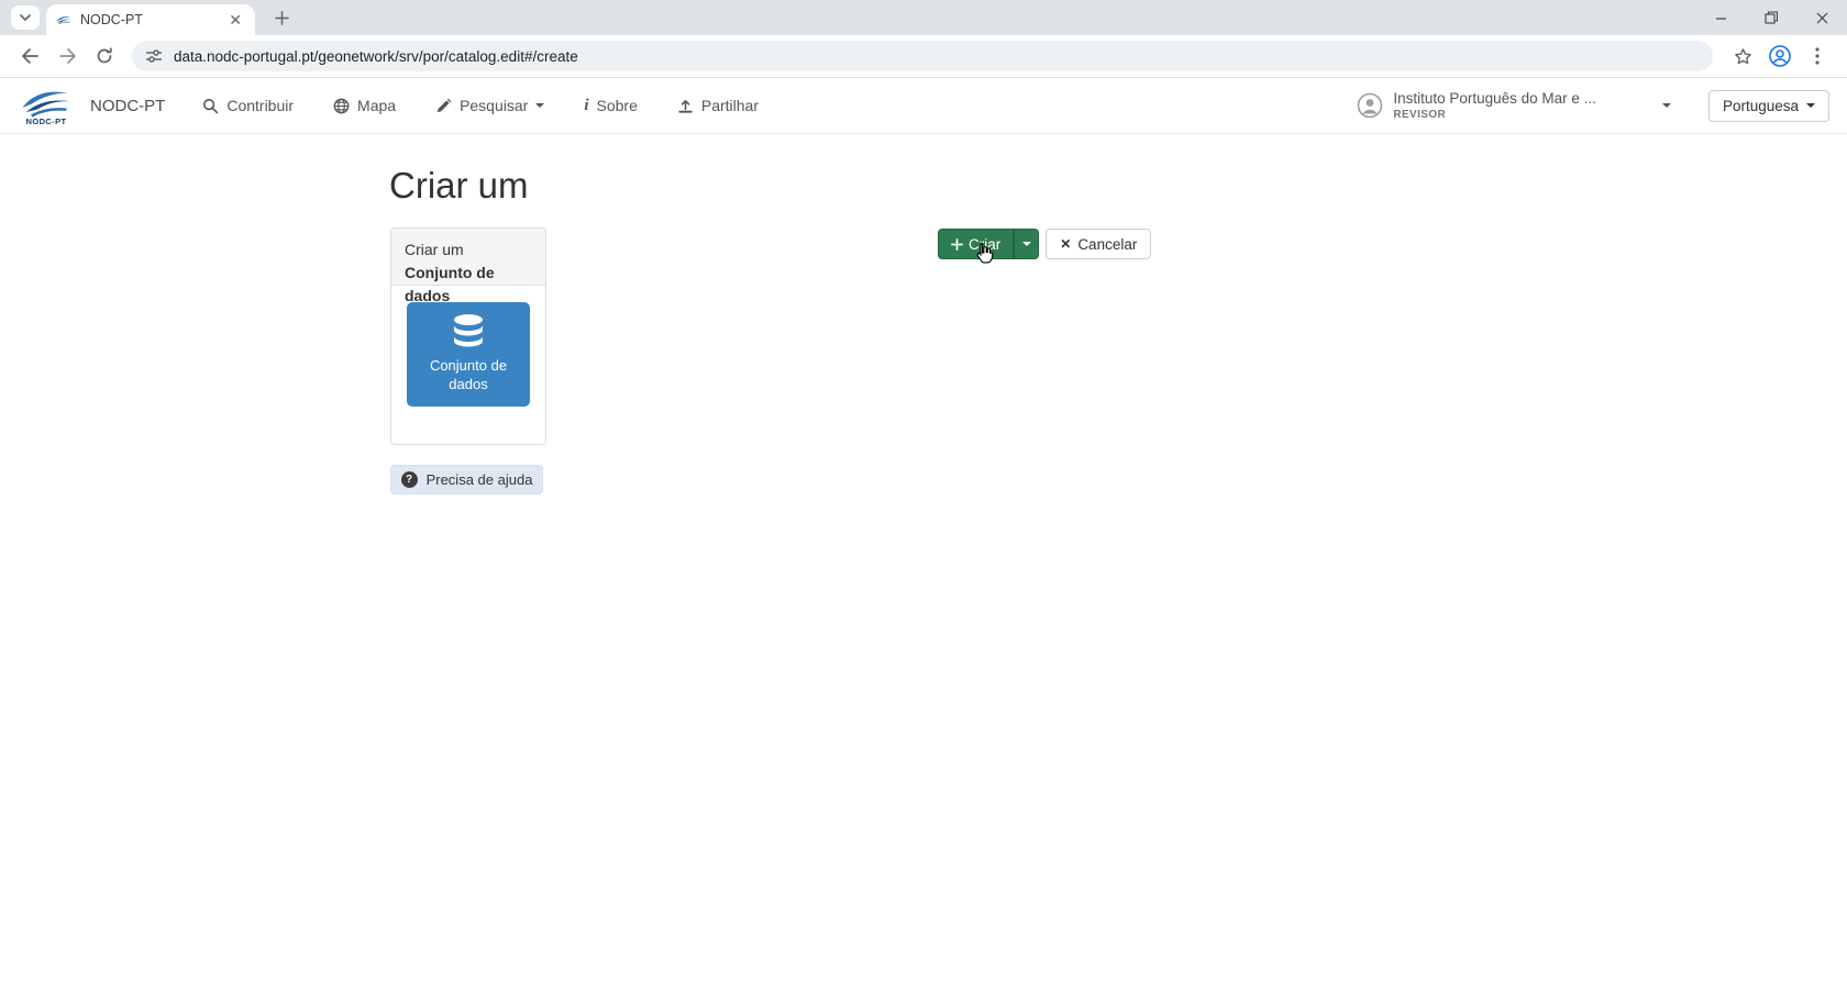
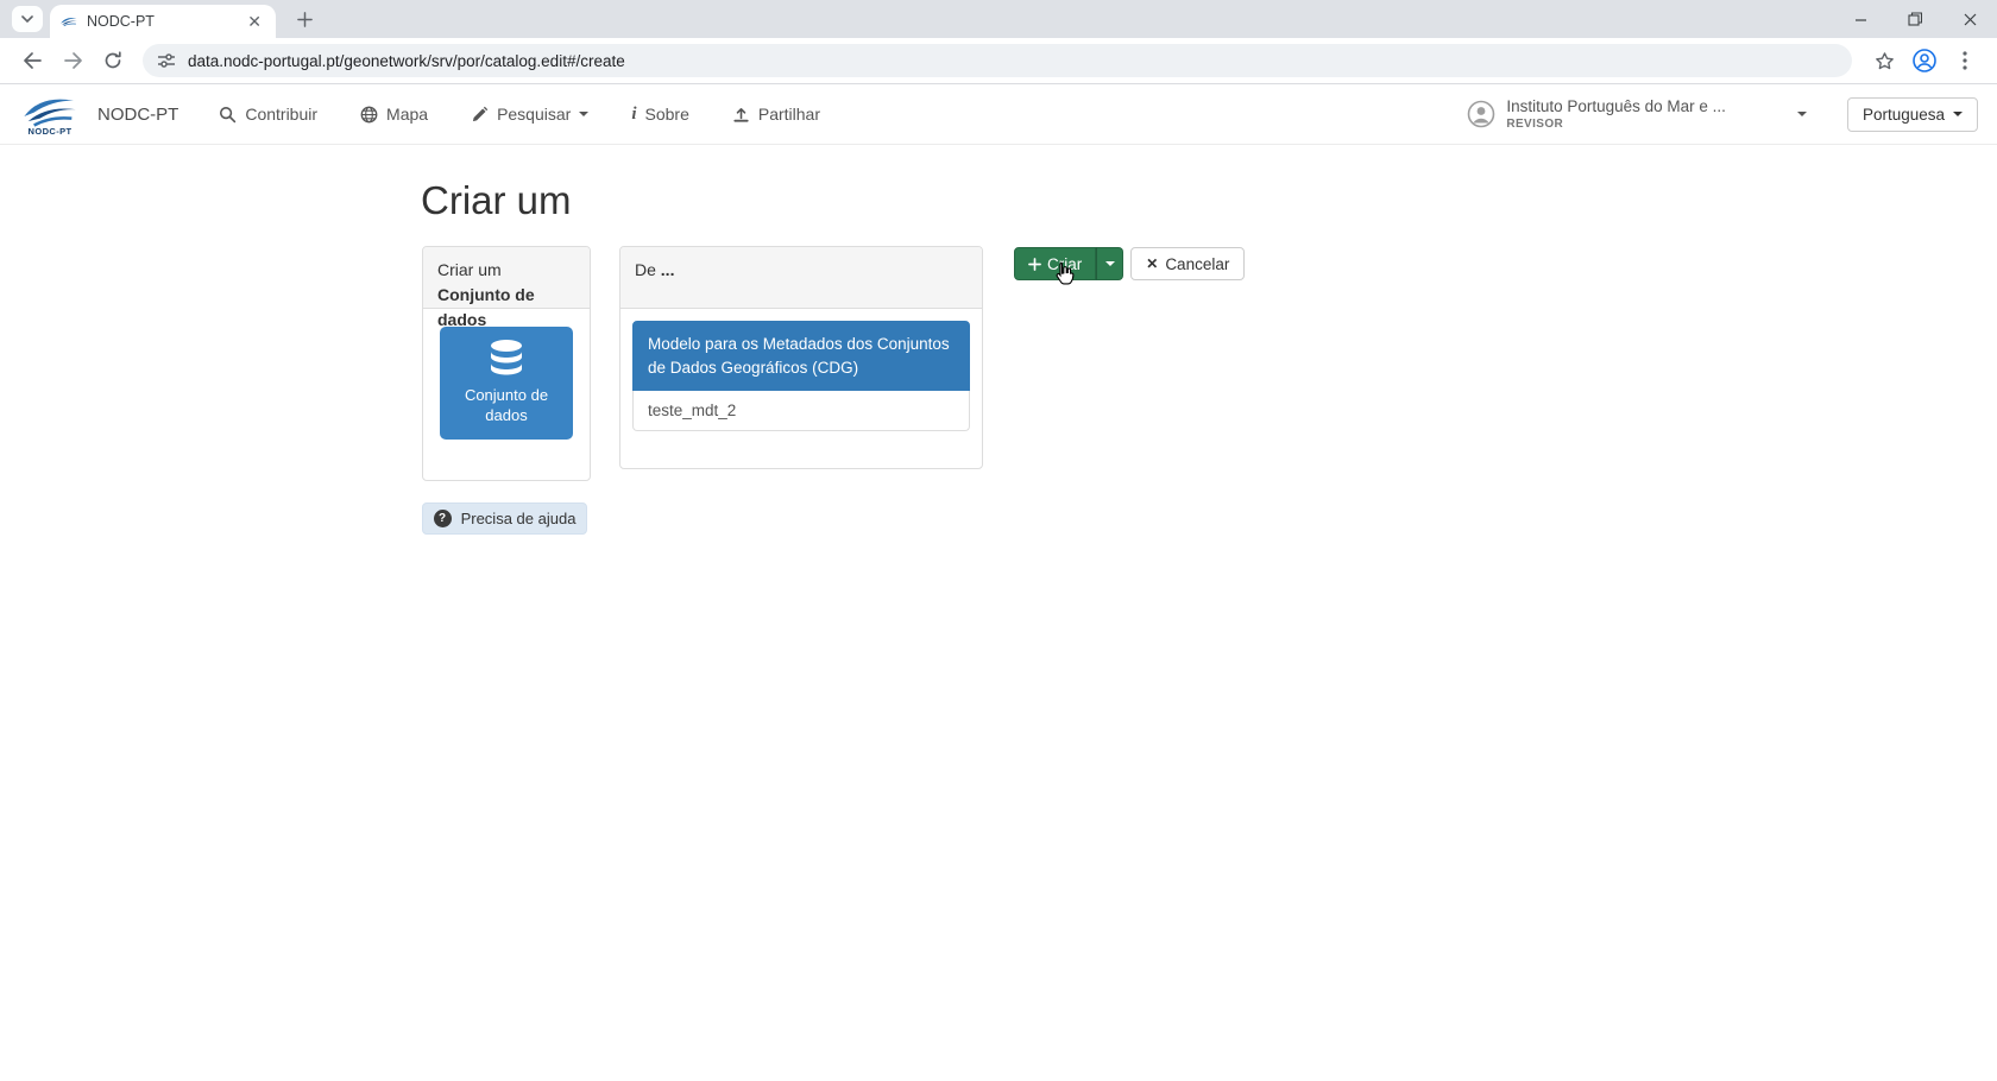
  NODC-PT
  ✕
  data.nodc-portugal.pt/geonetwork/srv/por/catalog.edit#/create
  NODC-PT
  NODC-PT
  Contribuir
  Mapa
  Pesquisar
  i
  Sobre
  Partilhar
  Instituto Português do Mar e ...
  REVISOR
  Portuguesa
  Criar um
  Criar um Conjunto de dados
  Conjunto de dados
+ De ...
+ Modelo para os Metadados dos Conjuntos de Dados Geográficos (CDG)
+ teste_mdt_2
  Ciar
  ✕
  Cancelar
  ?
  Precisa de ajuda
